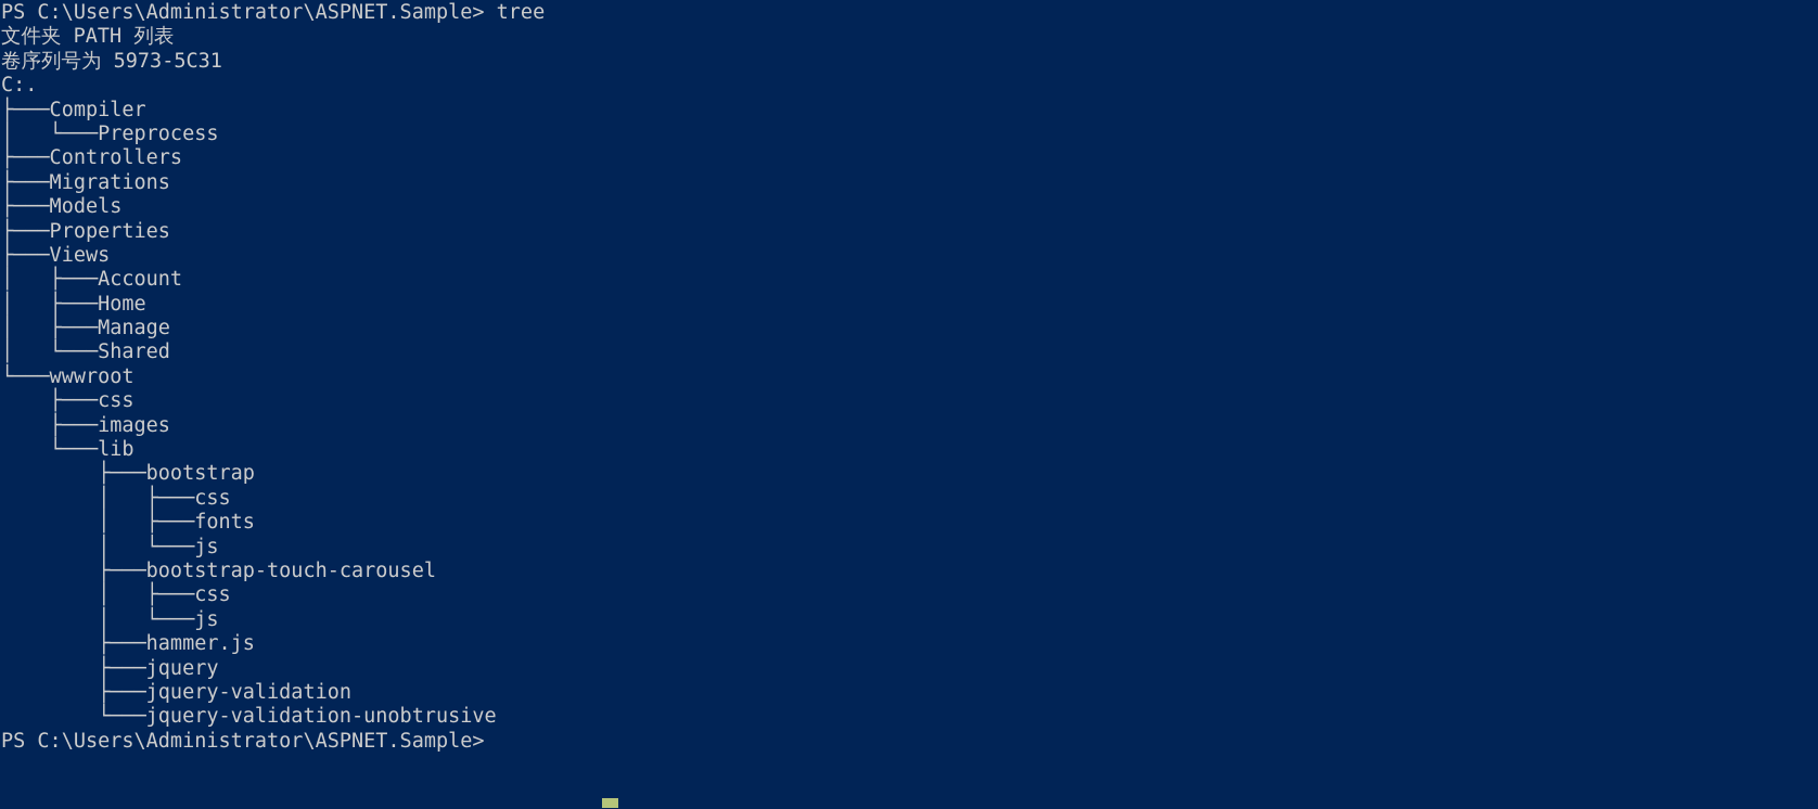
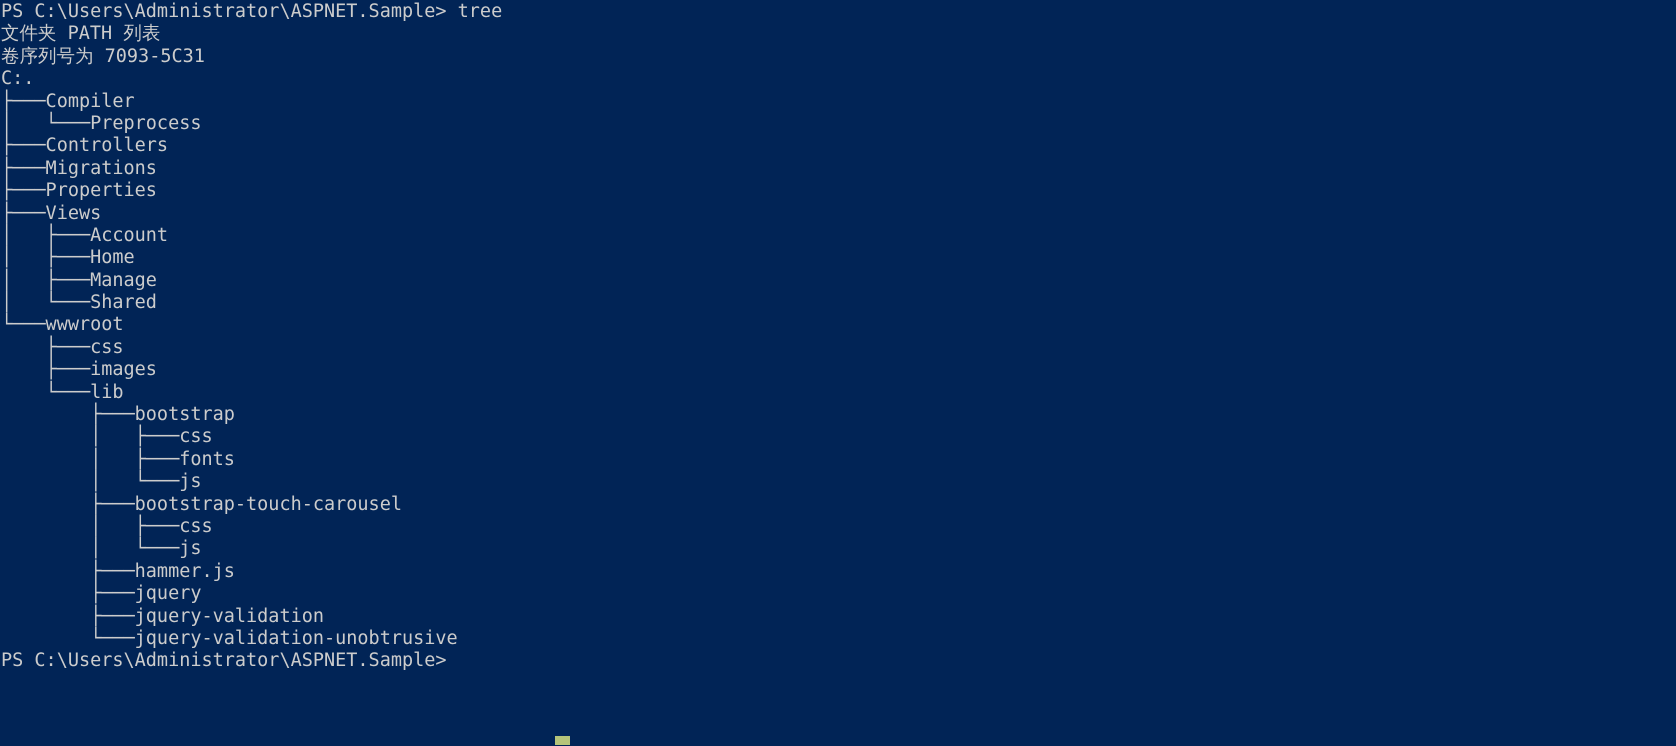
  PS C:\Users\Administrator\ASPNET.Sample> tree
  文件夹 PATH 列表
- 卷序列号为 5973-5C31
+ 卷序列号为 7093-5C31
  C:.
  ├───Compiler
  │ └───Preprocess
  ├───Controllers
  ├───Migrations
- ├───Models
  ├───Properties
  ├───Views
  │ ├───Account
  │ ├───Home
  │ ├───Manage
  │ └───Shared
  └───wwwroot
  ├───css
  ├───images
  └───lib
  ├───bootstrap
  │ ├───css
  │ ├───fonts
  │ └───js
  ├───bootstrap-touch-carousel
  │ ├───css
  │ └───js
  ├───hammer.js
  ├───jquery
  ├───jquery-validation
  └───jquery-validation-unobtrusive
  PS C:\Users\Administrator\ASPNET.Sample>
